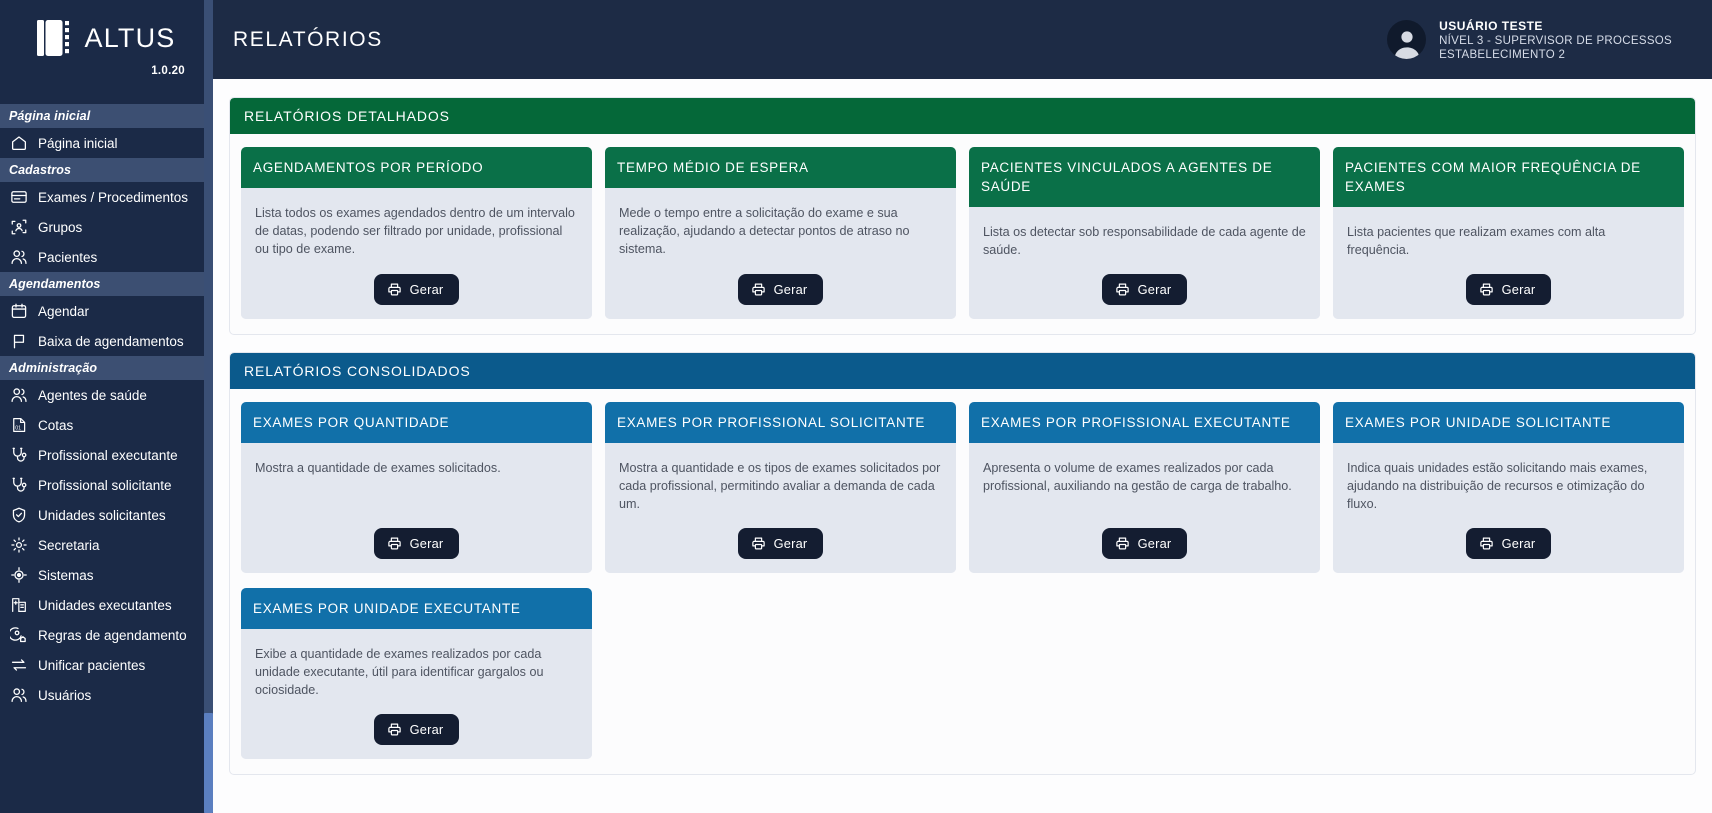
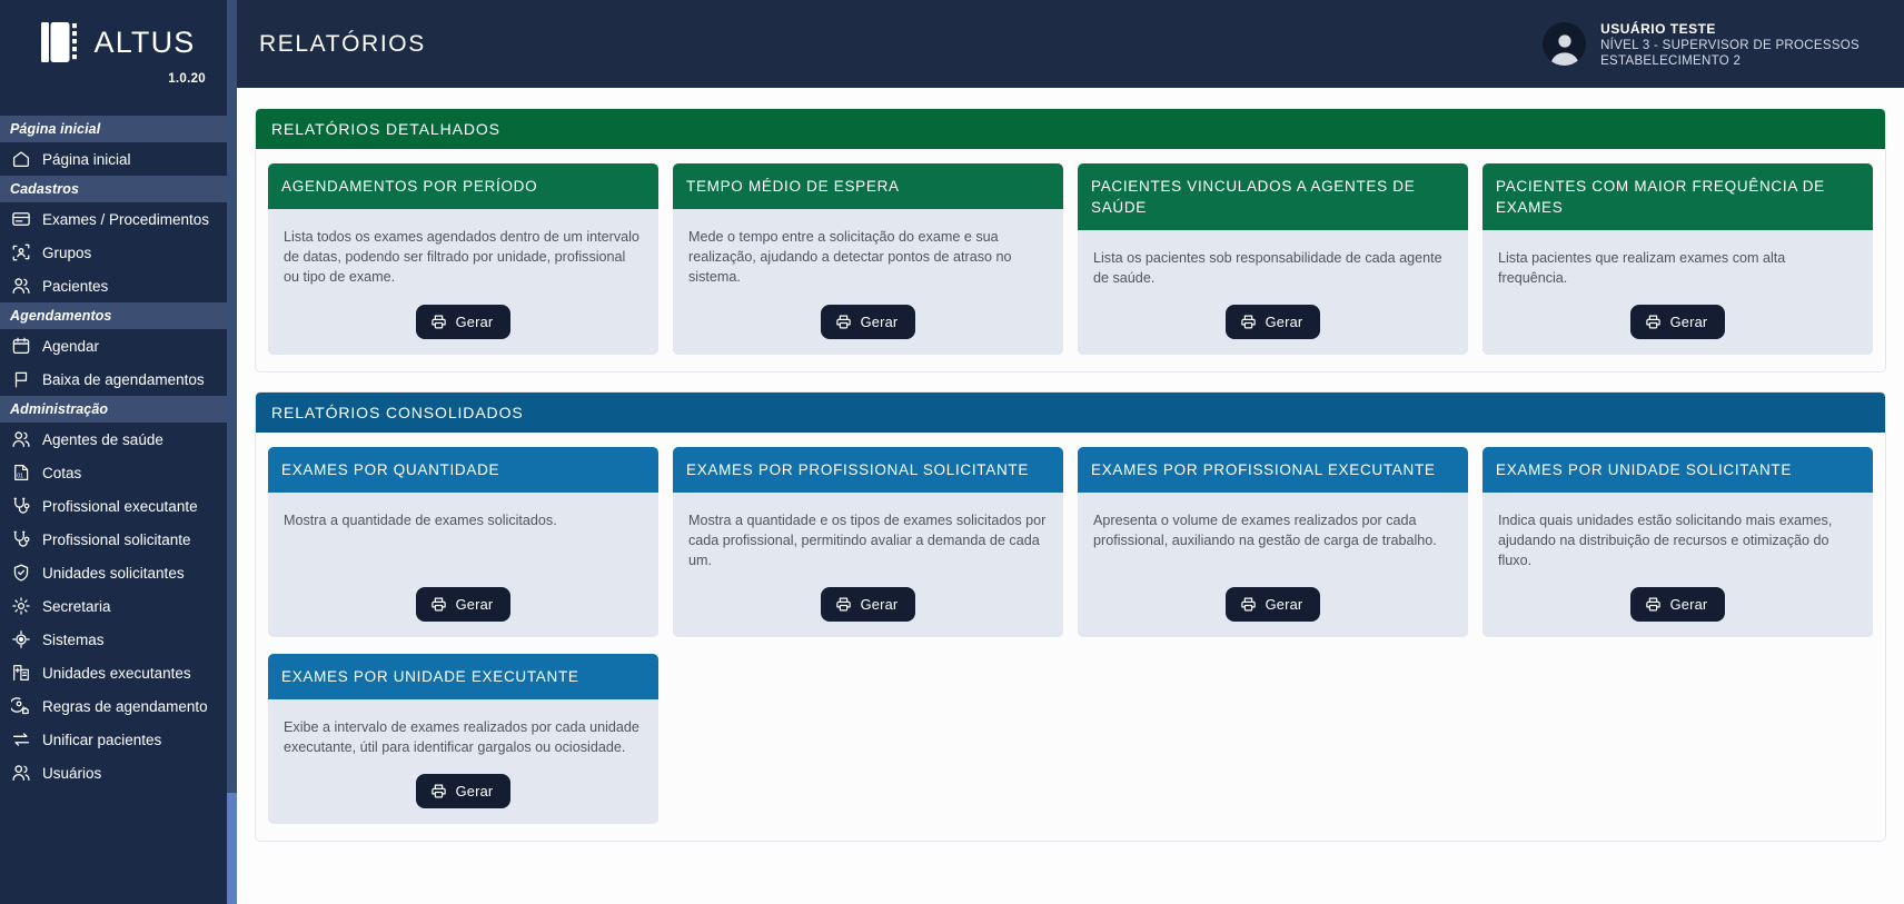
  ALTUS
  1.0.20
  Página inicial
  Página inicial
  Cadastros
  Exames / Procedimentos
  Grupos
  Pacientes
  Agendamentos
  Agendar
  Baixa de agendamentos
  Administração
  Agentes de saúde
  Cotas
  Profissional executante
  Profissional solicitante
  Unidades solicitantes
  Secretaria
  Sistemas
  Unidades executantes
  Regras de agendamento
  Unificar pacientes
  Usuários
  RELATÓRIOS
  USUÁRIO TESTE
  NÍVEL 3 - SUPERVISOR DE PROCESSOS
  ESTABELECIMENTO 2
  RELATÓRIOS DETALHADOS
  AGENDAMENTOS POR PERÍODO
  Lista todos os exames agendados dentro de um intervalo de datas, podendo ser filtrado por unidade, profissional ou tipo de exame.
  Gerar
  TEMPO MÉDIO DE ESPERA
  Mede o tempo entre a solicitação do exame e sua realização, ajudando a detectar pontos de atraso no sistema.
  Gerar
  PACIENTES VINCULADOS A AGENTES DE SAÚDE
- Lista os detectar sob responsabilidade de cada agente de saúde.
+ Lista os pacientes sob responsabilidade de cada agente de saúde.
  Gerar
  PACIENTES COM MAIOR FREQUÊNCIA DE EXAMES
  Lista pacientes que realizam exames com alta frequência.
  Gerar
  RELATÓRIOS CONSOLIDADOS
  EXAMES POR QUANTIDADE
  Mostra a quantidade de exames solicitados.
  Gerar
  EXAMES POR PROFISSIONAL SOLICITANTE
  Mostra a quantidade e os tipos de exames solicitados por cada profissional, permitindo avaliar a demanda de cada um.
  Gerar
  EXAMES POR PROFISSIONAL EXECUTANTE
  Apresenta o volume de exames realizados por cada profissional, auxiliando na gestão de carga de trabalho.
  Gerar
  EXAMES POR UNIDADE SOLICITANTE
  Indica quais unidades estão solicitando mais exames, ajudando na distribuição de recursos e otimização do fluxo.
  Gerar
  EXAMES POR UNIDADE EXECUTANTE
- Exibe a quantidade de exames realizados por cada unidade executante, útil para identificar gargalos ou ociosidade.
+ Exibe a intervalo de exames realizados por cada unidade executante, útil para identificar gargalos ou ociosidade.
  Gerar
